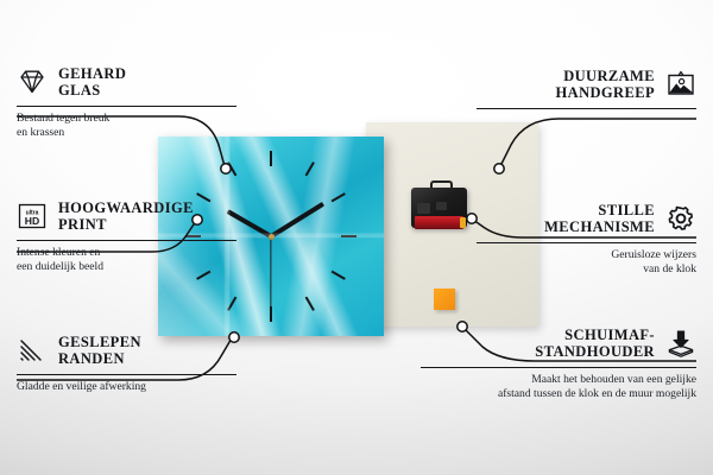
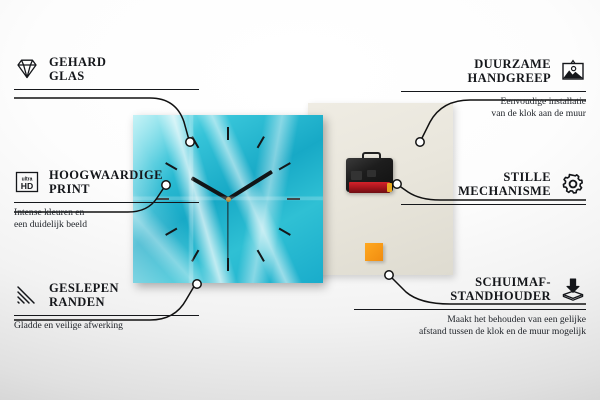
  GEHARD
  GLAS
- Bestand tegen breuk
- en krassen
  HD
  HOOGWAARDIGE
  PRINT
  Intense kleuren en
  een duidelijk beeld
  GESLEPEN
  RANDEN
  Gladde en veilige afwerking
  DUURZAME
  HANDGREEP
+ Eenvoudige installatie
+ van de klok aan de muur
  STILLE
  MECHANISME
- Geruisloze wijzers
- van de klok
  SCHUIMAF-
  STANDHOUDER
  Maakt het behouden van een gelijke
  afstand tussen de klok en de muur mogelijk
